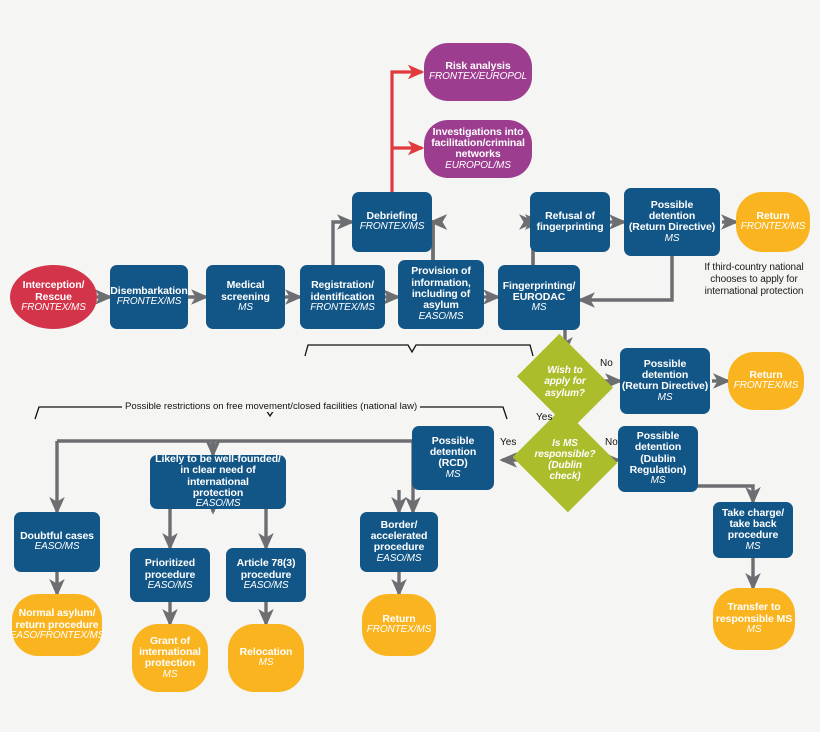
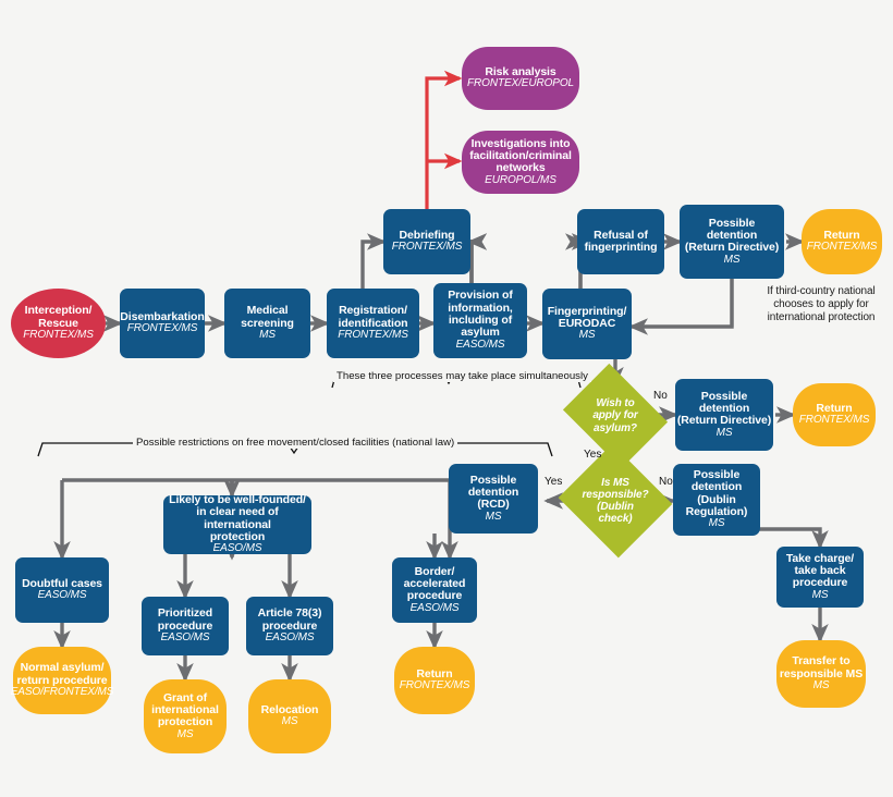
  Interception/
  Rescue
  FRONTEX/MS
  Disembarkation
  FRONTEX/MS
  Medical
  screening
  MS
  Registration/
  identification
  FRONTEX/MS
  Provision of
  information,
  including of
  asylum
  EASO/MS
  Fingerprinting/
  EURODAC
  MS
  Debriefing
  FRONTEX/MS
  Risk analysis
  FRONTEX/EUROPOL
  Investigations into
  facilitation/criminal
  networks
  EUROPOL/MS
  Refusal of
  fingerprinting
  Possible
  detention
  (Return Directive)
  MS
  Return
  FRONTEX/MS
  Possible
  detention
  (Return Directive)
  MS
  Return
  FRONTEX/MS
  Possible
  detention
  (RCD)
  MS
  Possible
  detention
  (Dublin
  Regulation)
  MS
  Take charge/
  take back
  procedure
  MS
  Transfer to
  responsible MS
  MS
  Doubtful cases
  EASO/MS
  Normal asylum/
  return procedure
  EASO/FRONTEX/MS
  Likely to be well-founded/
  in clear need of international
  protection
  EASO/MS
  Prioritized
  procedure
  EASO/MS
  Article 78(3)
  procedure
  EASO/MS
  Grant of
  international
  protection
  MS
  Relocation
  MS
  Border/
  accelerated
  procedure
  EASO/MS
  Return
  FRONTEX/MS
  Wish to
  apply for
  asylum?
  Is MS
  responsible?
  (Dublin
  check)
  No
  Yes
  Yes
  No
  If third-country national
  chooses to apply for
  international protection
+ These three processes may take place simultaneously
  Possible restrictions on free movement/closed facilities (national law)
